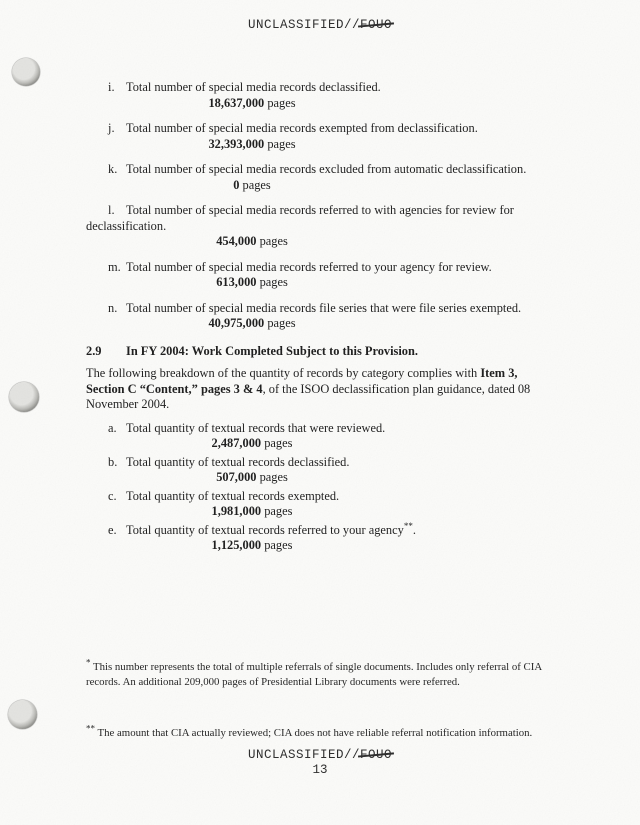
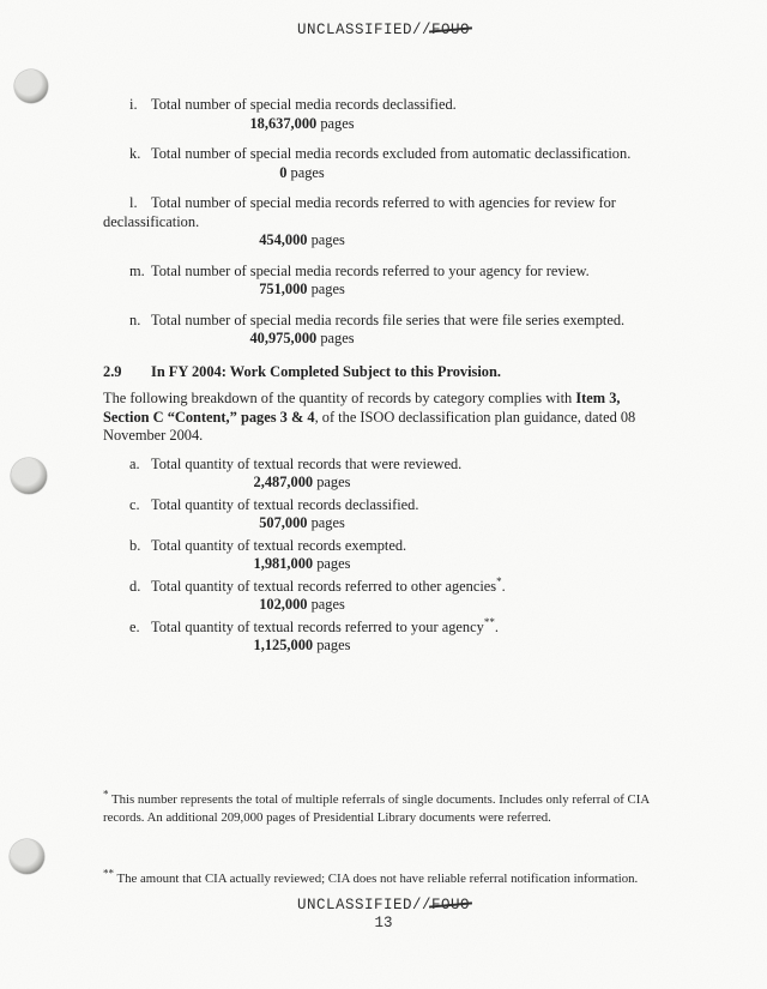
  UNCLASSIFIED//FOUO
  i. Total number of special media records declassified.
  18,637,000 pages
- j. Total number of special media records exempted from declassification.
- 32,393,000 pages
  k. Total number of special media records excluded from automatic declassification.
  0 pages
  l. Total number of special media records referred to with agencies for review for declassification.
  454,000 pages
  m. Total number of special media records referred to your agency for review.
- 613,000 pages
+ 751,000 pages
  n. Total number of special media records file series that were file series exempted.
  40,975,000 pages
  2.9 In FY 2004: Work Completed Subject to this Provision.
  The following breakdown of the quantity of records by category complies with Item 3, Section C “Content,” pages 3 & 4, of the ISOO declassification plan guidance, dated 08 November 2004.
  a. Total quantity of textual records that were reviewed.
  2,487,000 pages
- b. Total quantity of textual records declassified.
+ c. Total quantity of textual records declassified.
  507,000 pages
- c. Total quantity of textual records exempted.
+ b. Total quantity of textual records exempted.
  1,981,000 pages
+ d. Total quantity of textual records referred to other agencies*.
+ 102,000 pages
  e. Total quantity of textual records referred to your agency**.
  1,125,000 pages
  * This number represents the total of multiple referrals of single documents. Includes only referral of CIA records. An additional 209,000 pages of Presidential Library documents were referred.
  ** The amount that CIA actually reviewed; CIA does not have reliable referral notification information.
  UNCLASSIFIED//FOUO
  13
